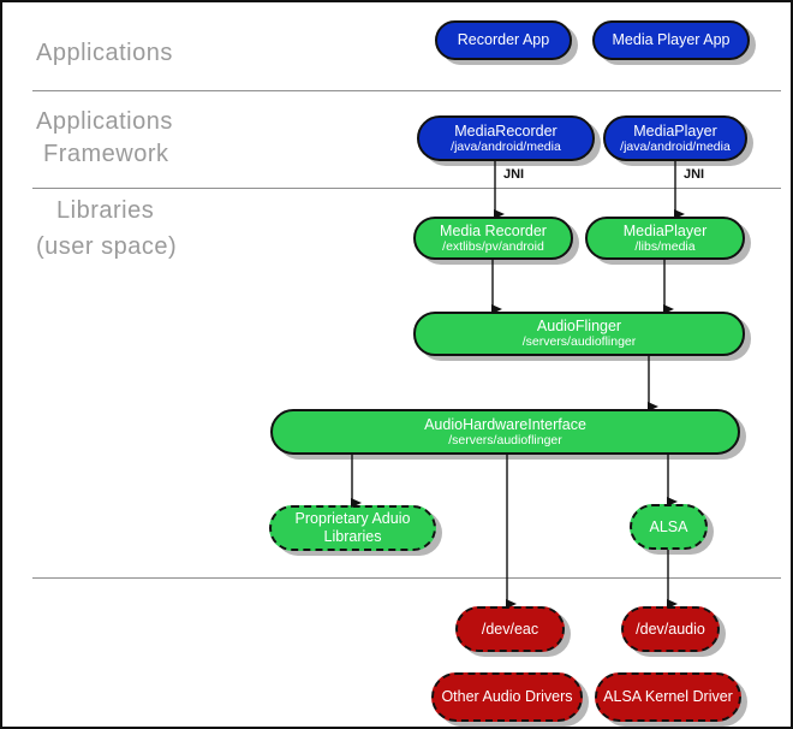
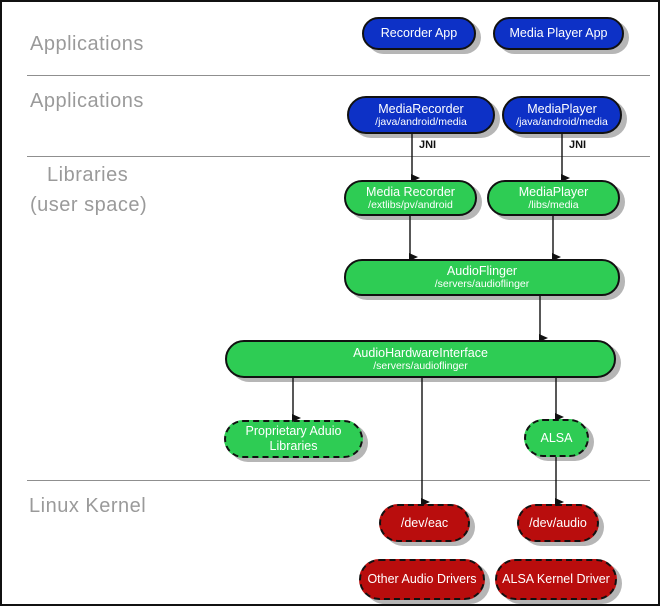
  Applications
  Applications
- Framework
  Libraries
  (user space)
+ Linux Kernel
  Recorder App
  Media Player App
  MediaRecorder
  /java/android/media
  MediaPlayer
  /java/android/media
  JNI
  JNI
  Media Recorder
  /extlibs/pv/android
  MediaPlayer
  /libs/media
  AudioFlinger
  /servers/audioflinger
  AudioHardwareInterface
  /servers/audioflinger
  Proprietary Aduio
  Libraries
  ALSA
  /dev/eac
  /dev/audio
  Other Audio Drivers
  ALSA Kernel Driver
